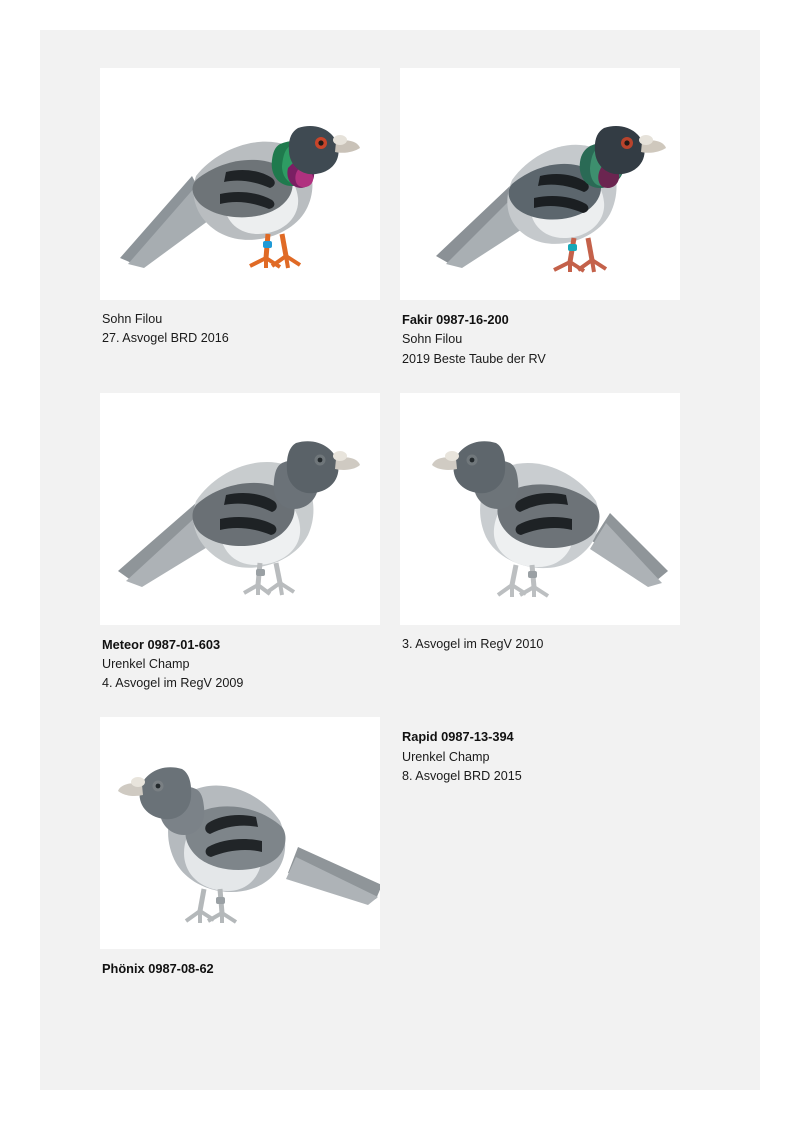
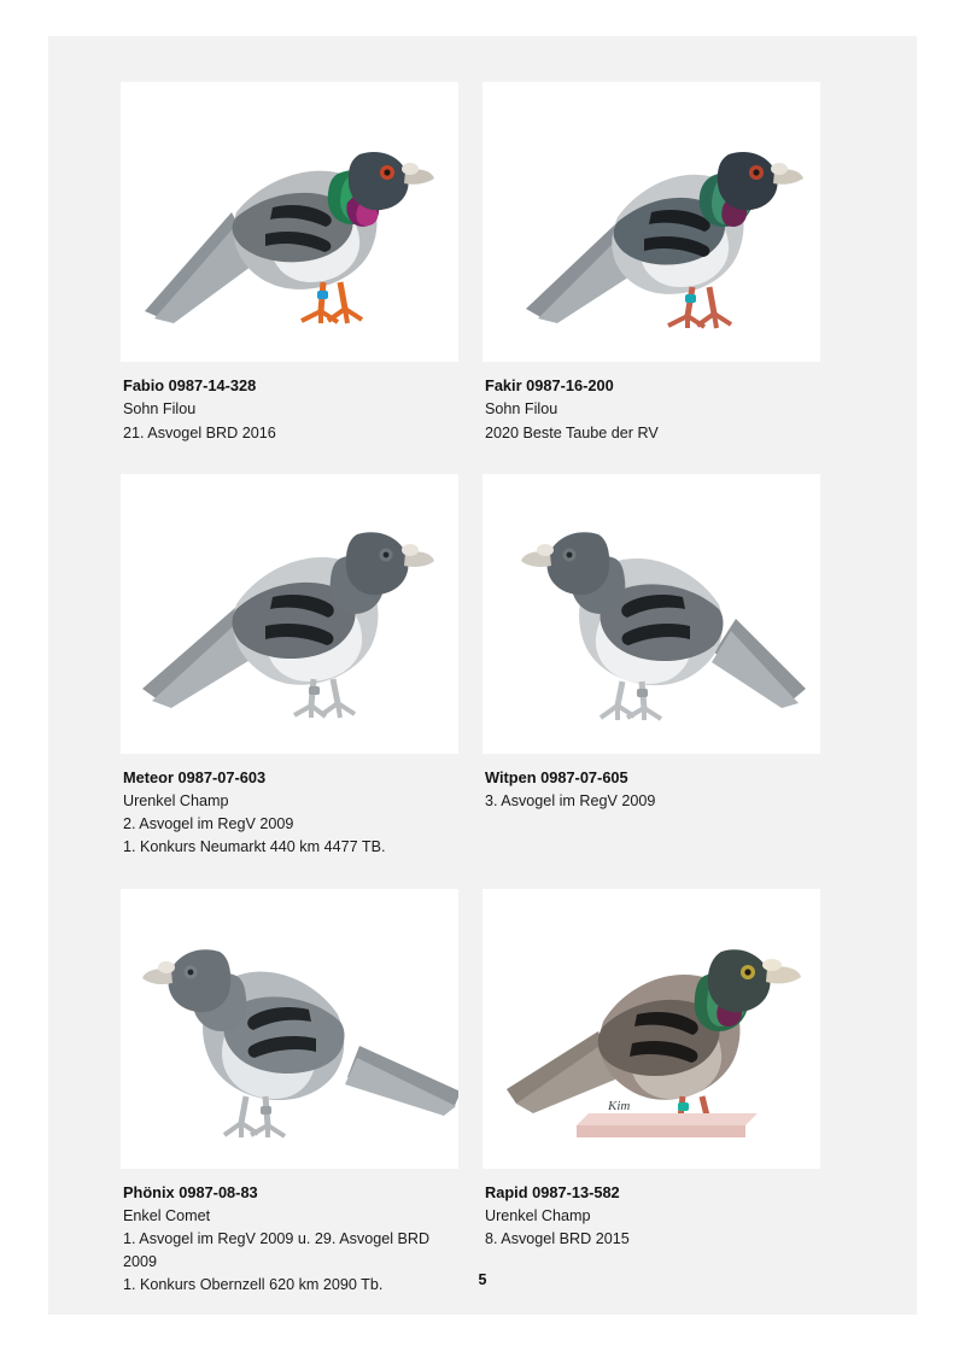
+ Fabio 0987-14-328
  Sohn Filou
- 27. Asvogel BRD 2016
+ 21. Asvogel BRD 2016
  Fakir 0987-16-200
  Sohn Filou
- 2019 Beste Taube der RV
+ 2020 Beste Taube der RV
- Meteor 0987-01-603
+ Meteor 0987-07-603
  Urenkel Champ
- 4. Asvogel im RegV 2009
+ 2. Asvogel im RegV 2009
+ 1. Konkurs Neumarkt 440 km 4477 TB.
+ Witpen 0987-07-605
- 3. Asvogel im RegV 2010
+ 3. Asvogel im RegV 2009
- Phönix 0987-08-62
+ Phönix 0987-08-83
+ Enkel Comet
+ 1. Asvogel im RegV 2009 u. 29. Asvogel BRD 2009
+ 1. Konkurs Obernzell 620 km 2090 Tb.
+ Kim
- Rapid 0987-13-394
+ Rapid 0987-13-582
  Urenkel Champ
  8. Asvogel BRD 2015
+ 5
